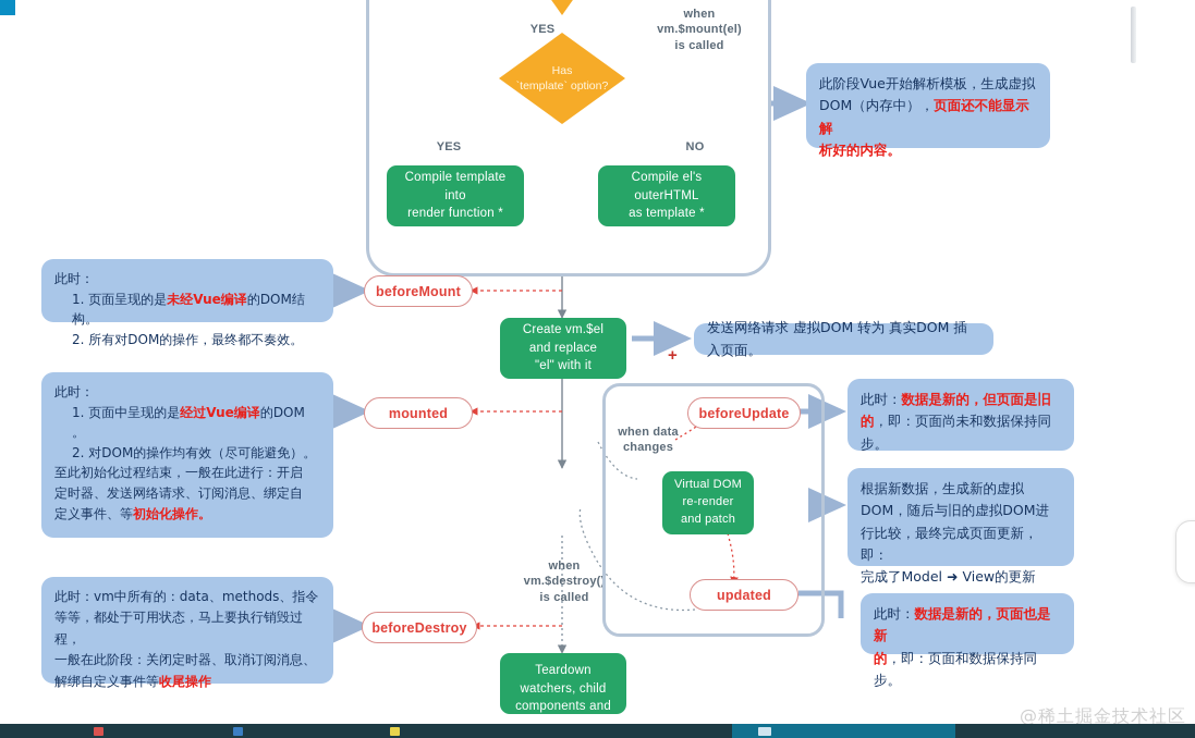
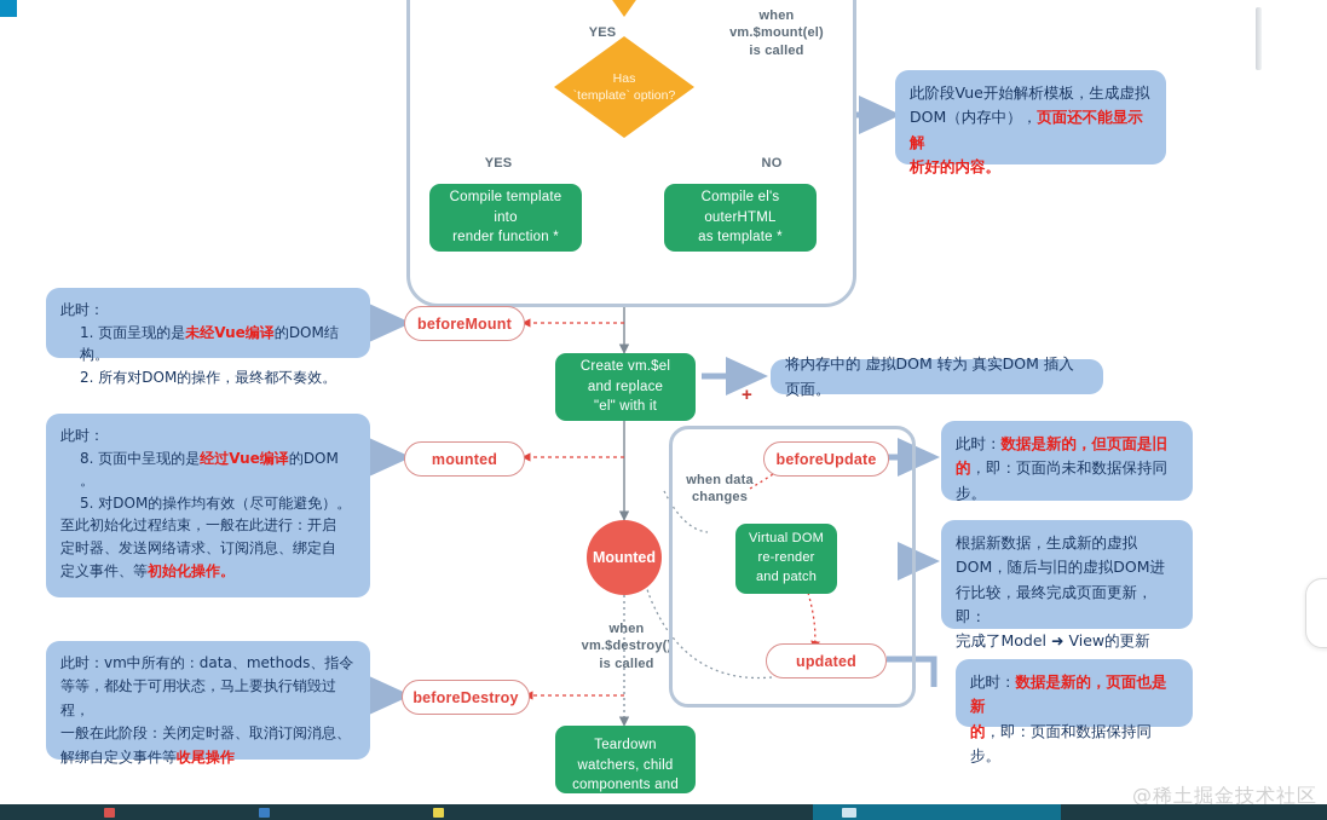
  YES
  Has
  `template` option?
  when
  vm.$mount(el)
  is called
  YES
  NO
  Compile template
  into
  render function *
  Compile el's
  outerHTML
  as template *
  Create vm.$el
  and replace
  "el" with it
  +
+ Mounted
  when
  vm.$destroy()
  is called
  Teardown
  watchers, child
  components and
  when data
  changes
  Virtual DOM
  re-render
  and patch
  beforeMount
  mounted
  beforeDestroy
  beforeUpdate
  updated
  此阶段Vue开始解析模板，生成虚拟
  DOM（内存中），页面还不能显示解
  析好的内容。
  此时：
  1. 页面呈现的是未经Vue编译的DOM结构。
  2. 所有对DOM的操作，最终都不奏效。
  此时：
- 1. 页面中呈现的是经过Vue编译的DOM 。
+ 8. 页面中呈现的是经过Vue编译的DOM 。
- 2. 对DOM的操作均有效（尽可能避免）。
+ 5. 对DOM的操作均有效（尽可能避免）。
  至此初始化过程结束，一般在此进行：开启
  定时器、发送网络请求、订阅消息、绑定自
  定义事件、等初始化操作。
  此时：vm中所有的：data、methods、指令
  等等，都处于可用状态，马上要执行销毁过程，
  一般在此阶段：关闭定时器、取消订阅消息、
  解绑自定义事件等收尾操作
- 发送网络请求 虚拟DOM 转为 真实DOM 插入页面。
+ 将内存中的 虚拟DOM 转为 真实DOM 插入页面。
  此时：数据是新的，但页面是旧
  的，即：页面尚未和数据保持同
  步。
  根据新数据，生成新的虚拟
  DOM，随后与旧的虚拟DOM进
  行比较，最终完成页面更新，即：
  完成了Model ➜ View的更新
  此时：数据是新的，页面也是新
  的，即：页面和数据保持同步。
  @稀土掘金技术社区
